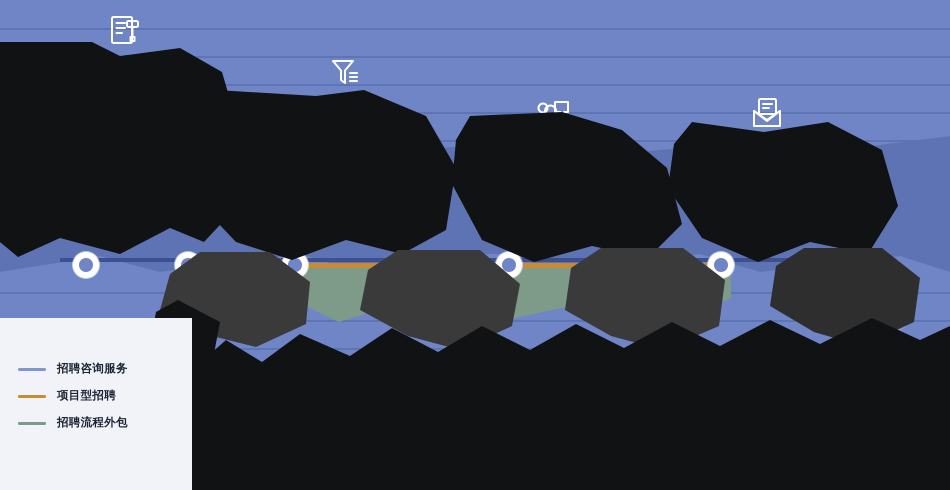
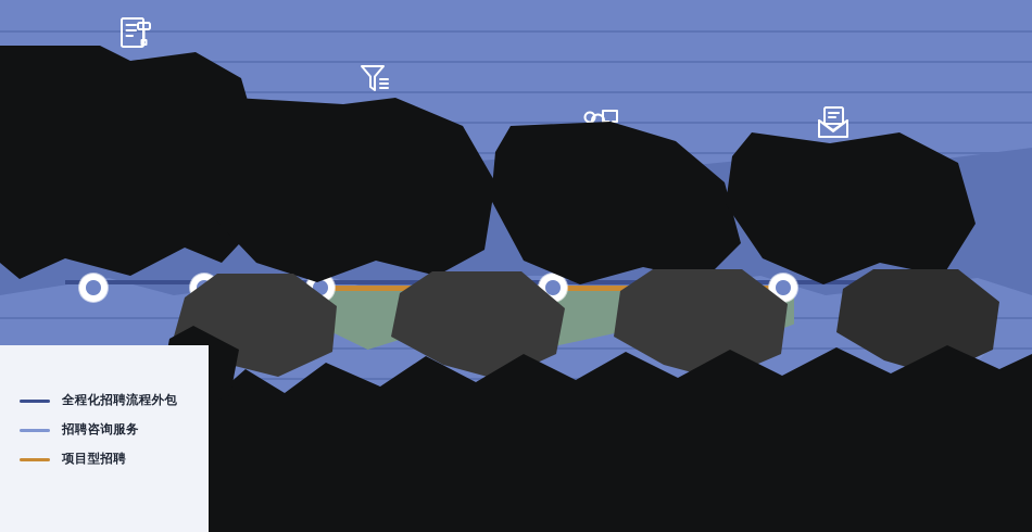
+ 全程化招聘流程外包
  招聘咨询服务
  项目型招聘
- 招聘流程外包
